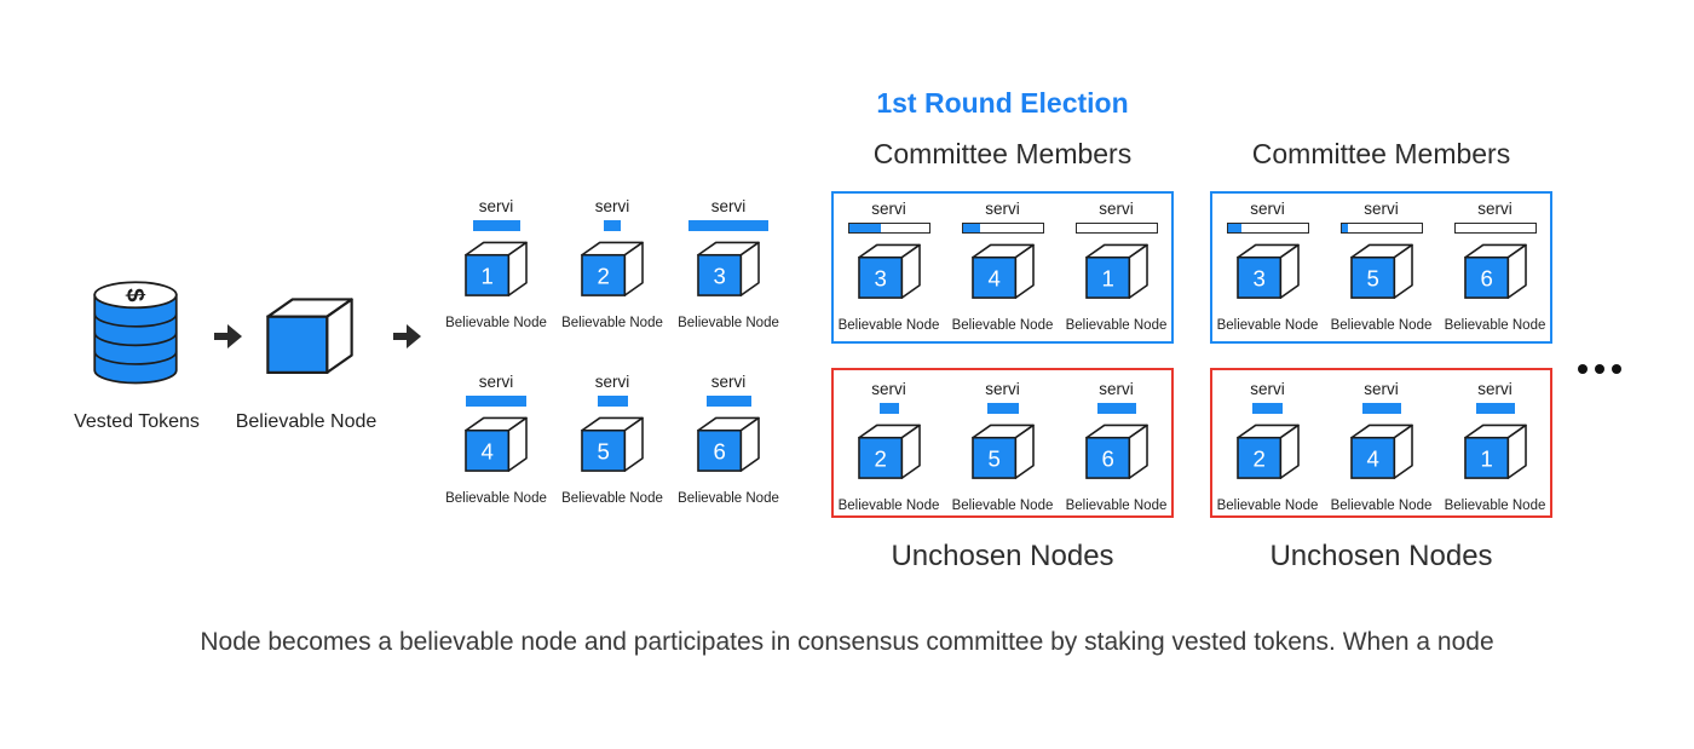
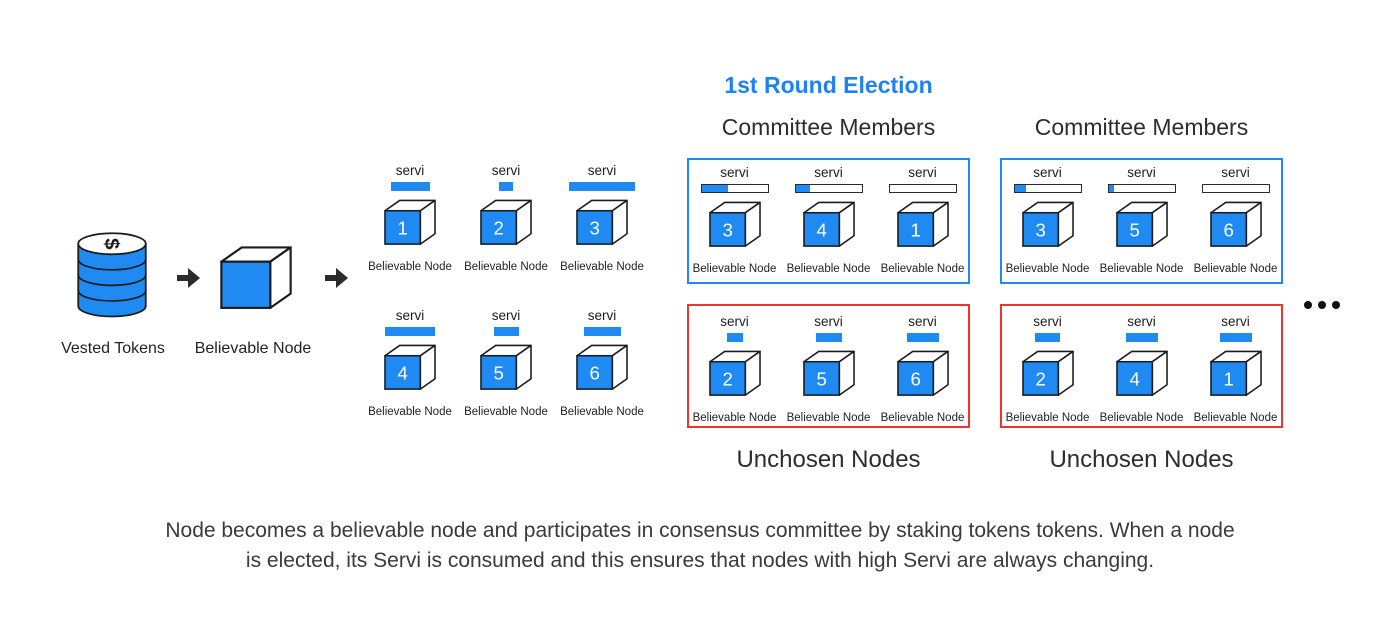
  Vested Tokens
  Believable Node
  servi
  1
  Believable Node
  servi
  2
  Believable Node
  servi
  3
  Believable Node
  servi
  4
  Believable Node
  servi
  5
  Believable Node
  servi
  6
  Believable Node
  1st Round Election
  Committee Members
  servi
  3
  Believable Node
  servi
  4
  Believable Node
  servi
  1
  Believable Node
  servi
  2
  Believable Node
  servi
  5
  Believable Node
  servi
  6
  Believable Node
  Unchosen Nodes
  Committee Members
  servi
  3
  Believable Node
  servi
  5
  Believable Node
  servi
  6
  Believable Node
  servi
  2
  Believable Node
  servi
  4
  Believable Node
  servi
  1
  Believable Node
  Unchosen Nodes
- Node becomes a believable node and participates in consensus committee by staking vested tokens. When a node
+ Node becomes a believable node and participates in consensus committee by staking tokens tokens. When a node
+ is elected, its Servi is consumed and this ensures that nodes with high Servi are always changing.
